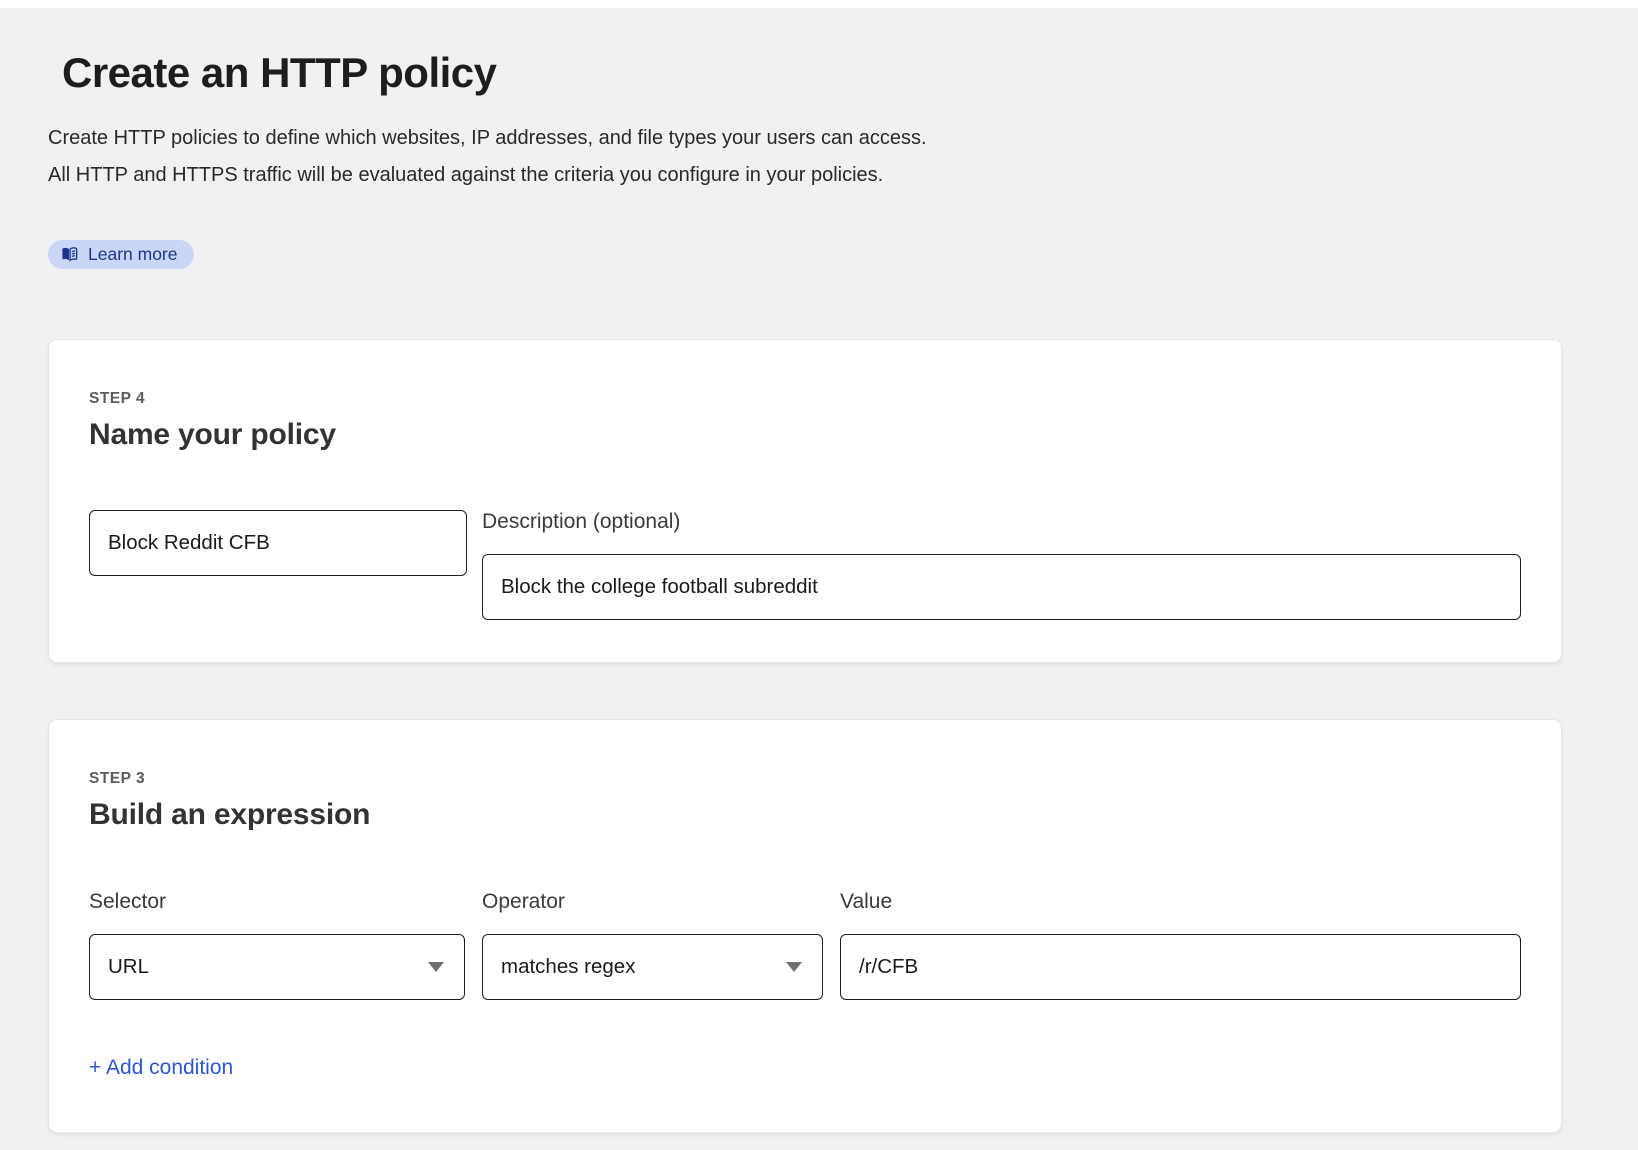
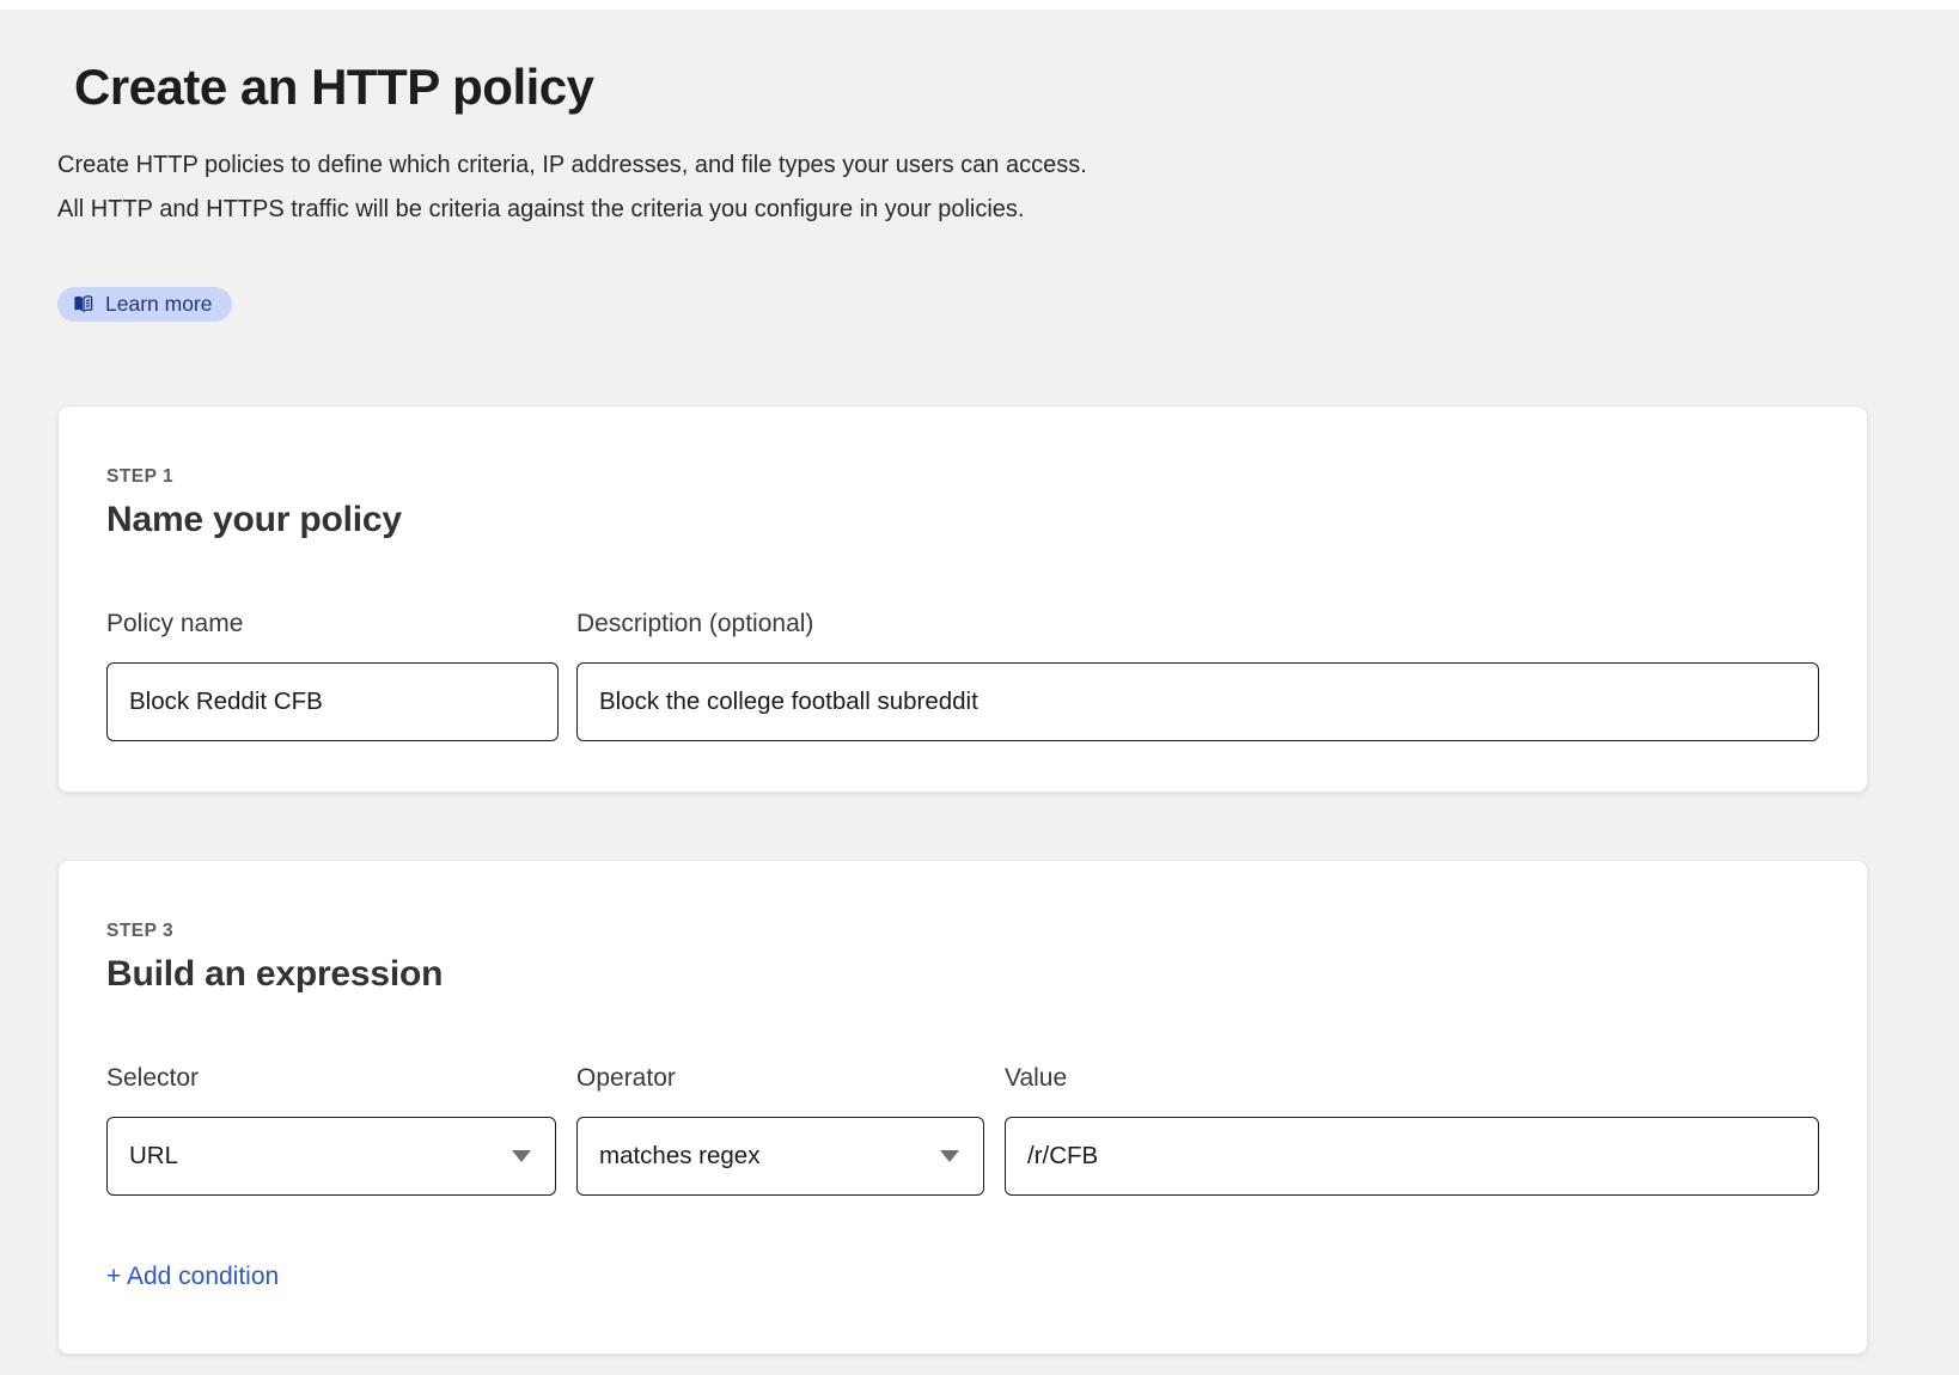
  Create an HTTP policy
- Create HTTP policies to define which websites, IP addresses, and file types your users can access.
+ Create HTTP policies to define which criteria, IP addresses, and file types your users can access.
- All HTTP and HTTPS traffic will be evaluated against the criteria you configure in your policies.
+ All HTTP and HTTPS traffic will be criteria against the criteria you configure in your policies.
  Learn more
- STEP 4
+ STEP 1
  Name your policy
+ Policy name
  Block Reddit CFB
  Description (optional)
  Block the college football subreddit
  STEP 3
  Build an expression
  Selector
  URL
  Operator
  matches regex
  Value
  /r/CFB
  + Add condition
